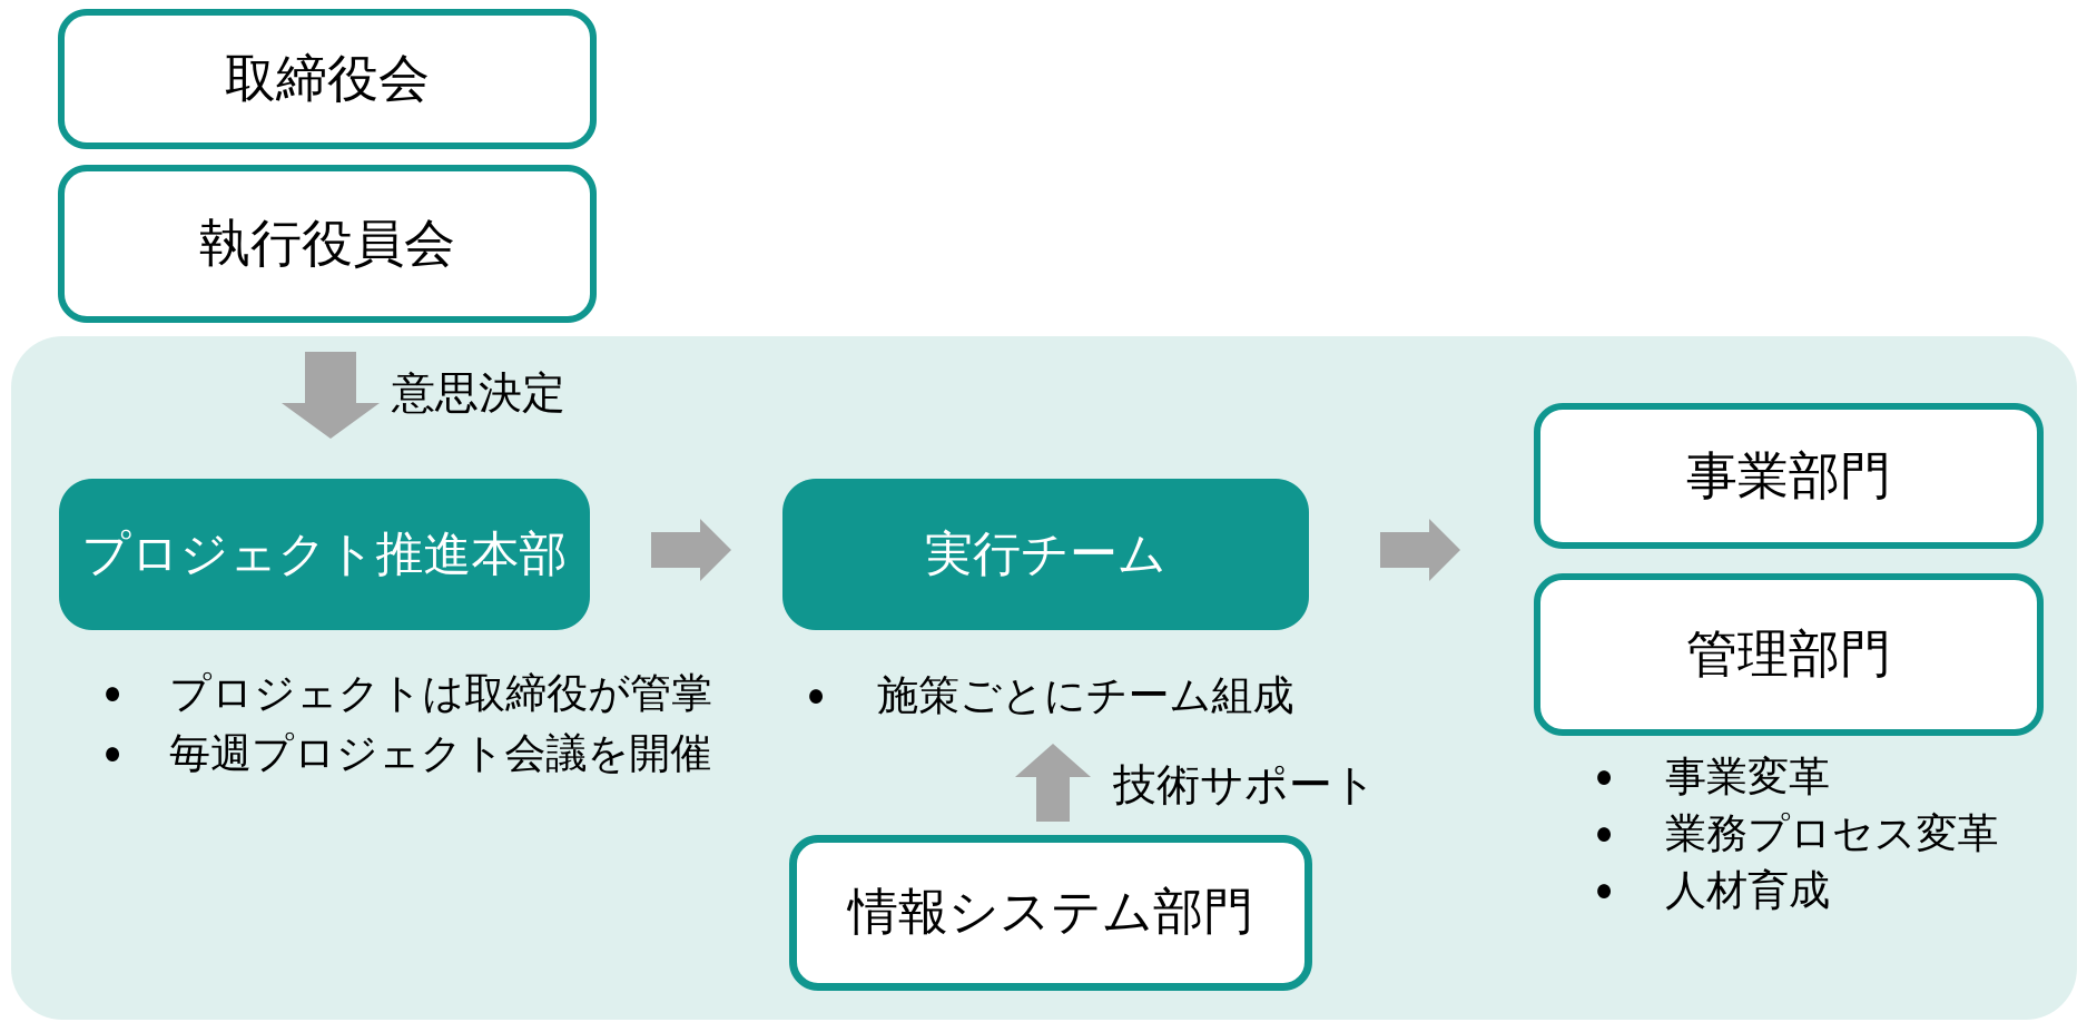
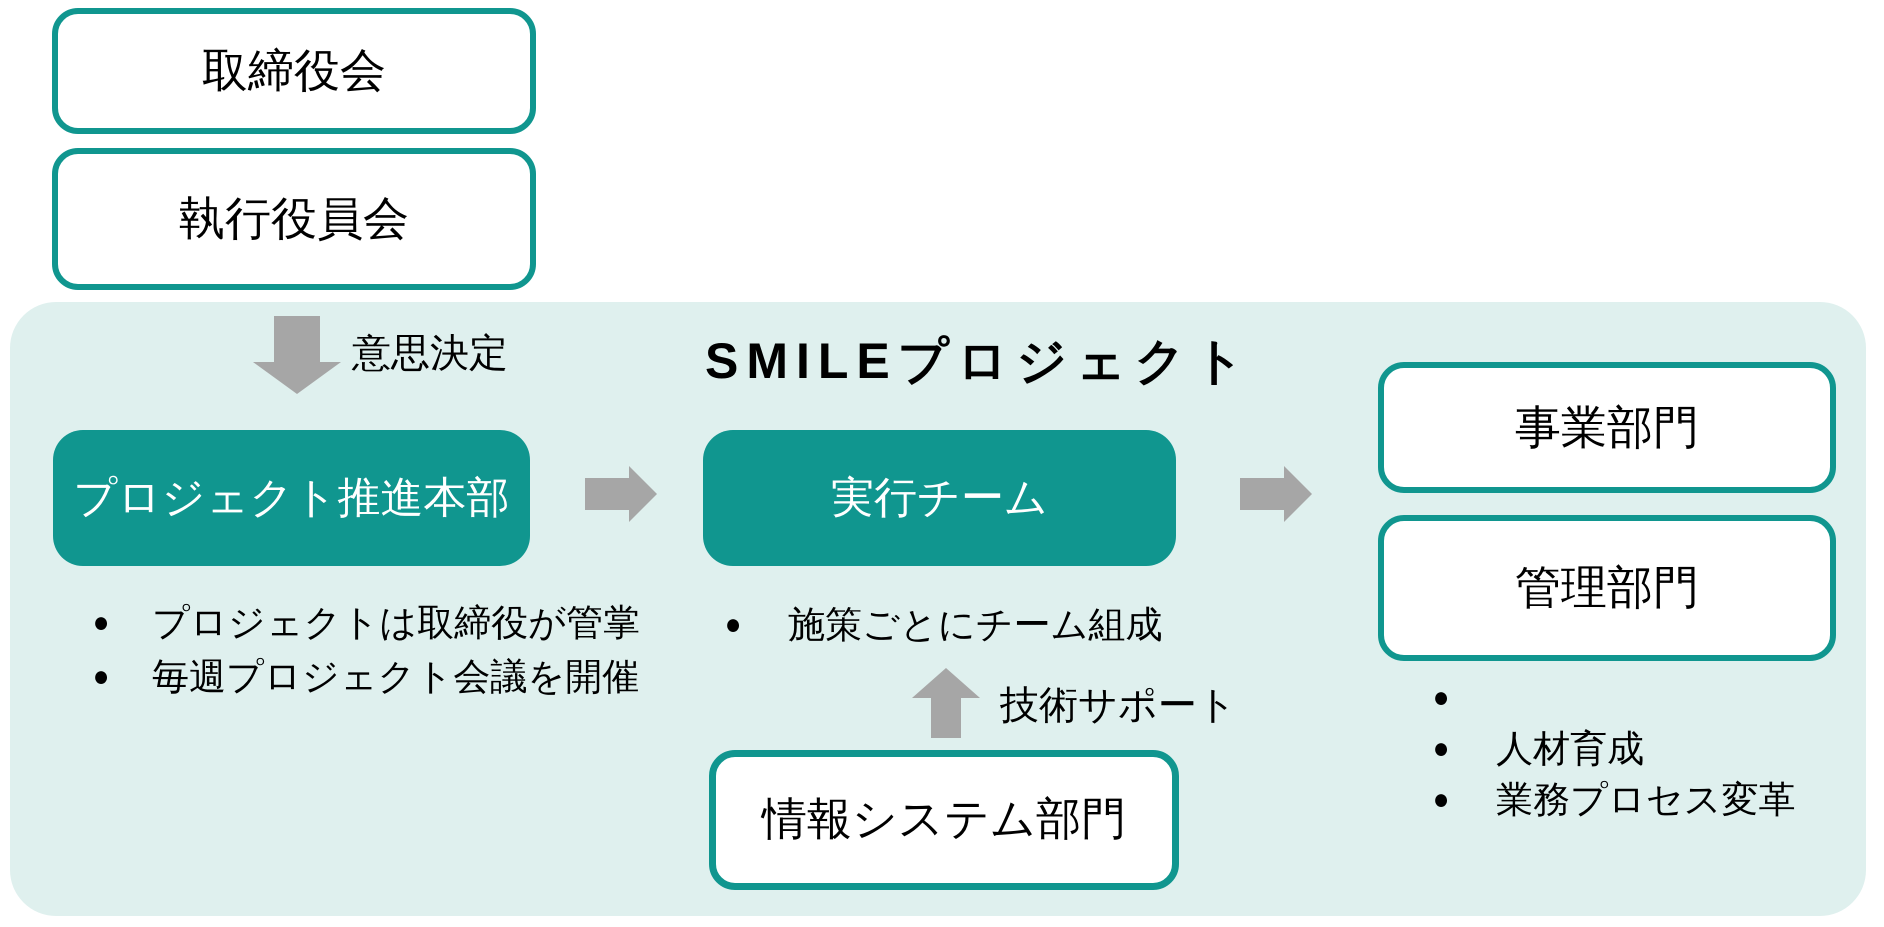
  取締役会
  執行役員会
  意思決定
+ SMILEプロジェクト
  プロジェクト推進本部
  実行チーム
  事業部門
  管理部門
  ●
  プロジェクトは取締役が管掌
  ●
  毎週プロジェクト会議を開催
  ●
  施策ごとにチーム組成
  ●
- 事業変革
  ●
- 業務プロセス変革
+ 人材育成
  ●
- 人材育成
+ 業務プロセス変革
  技術サポート
  情報システム部門
